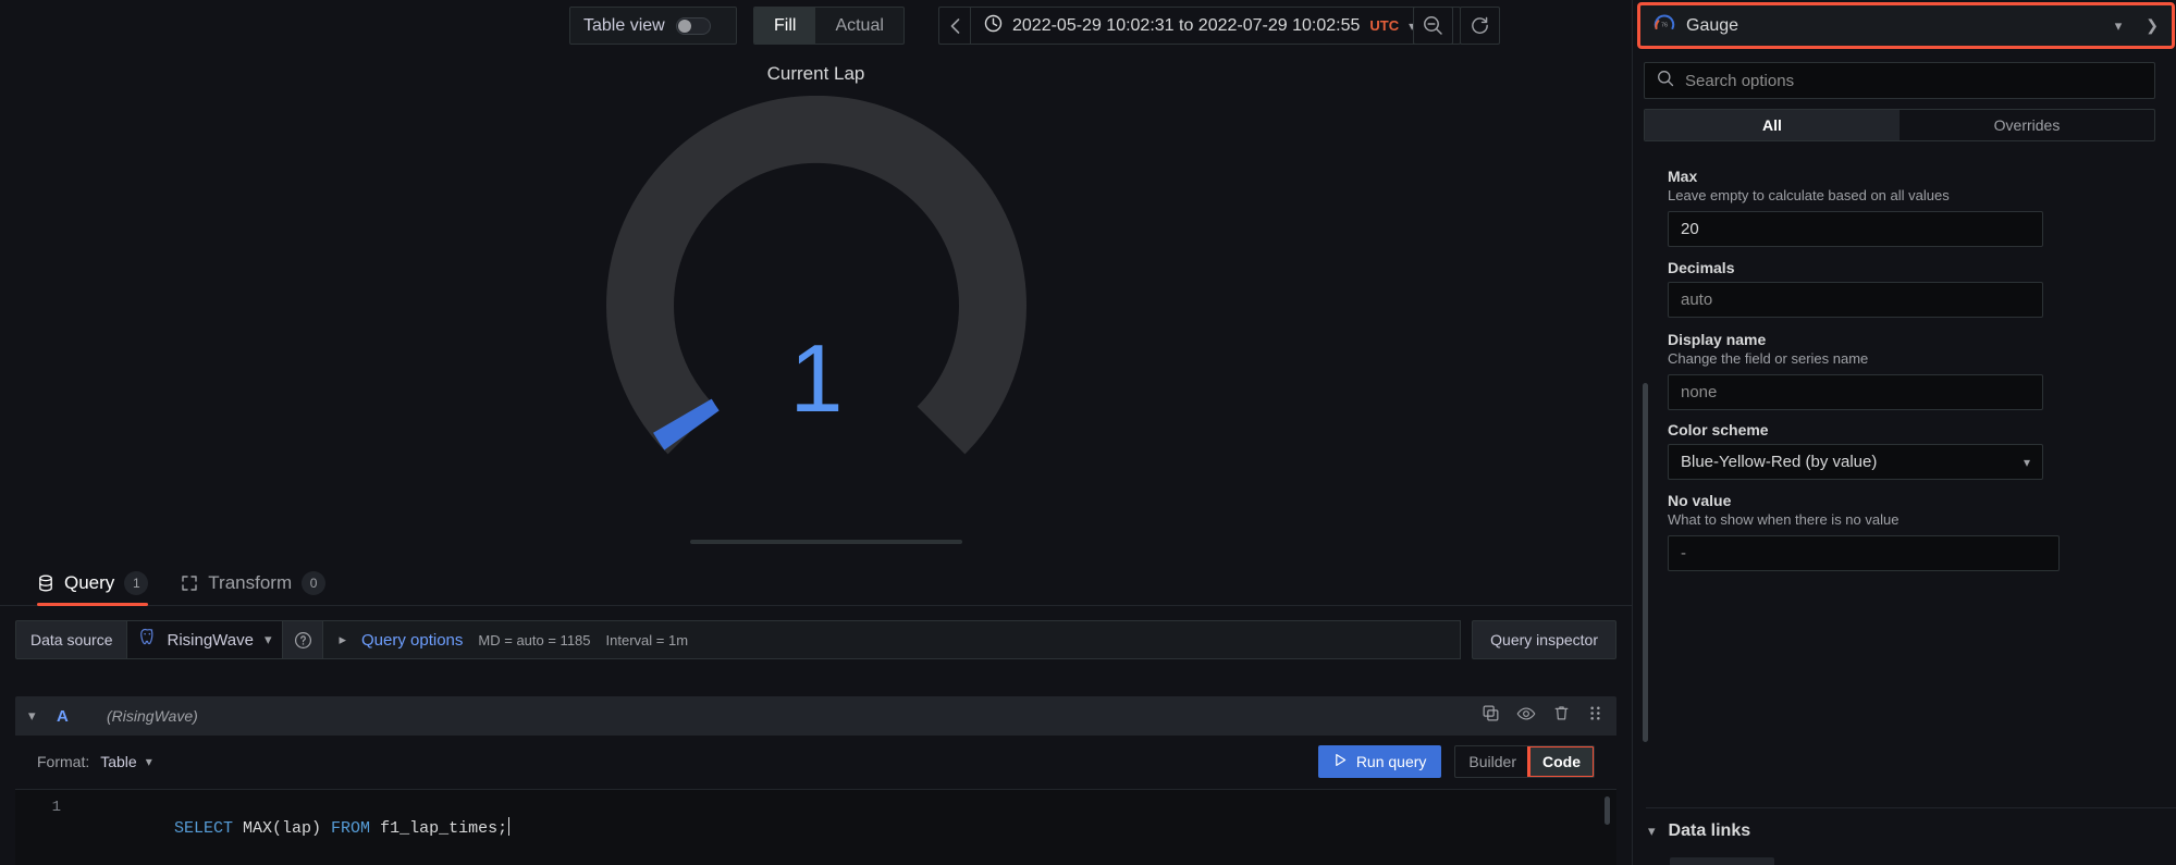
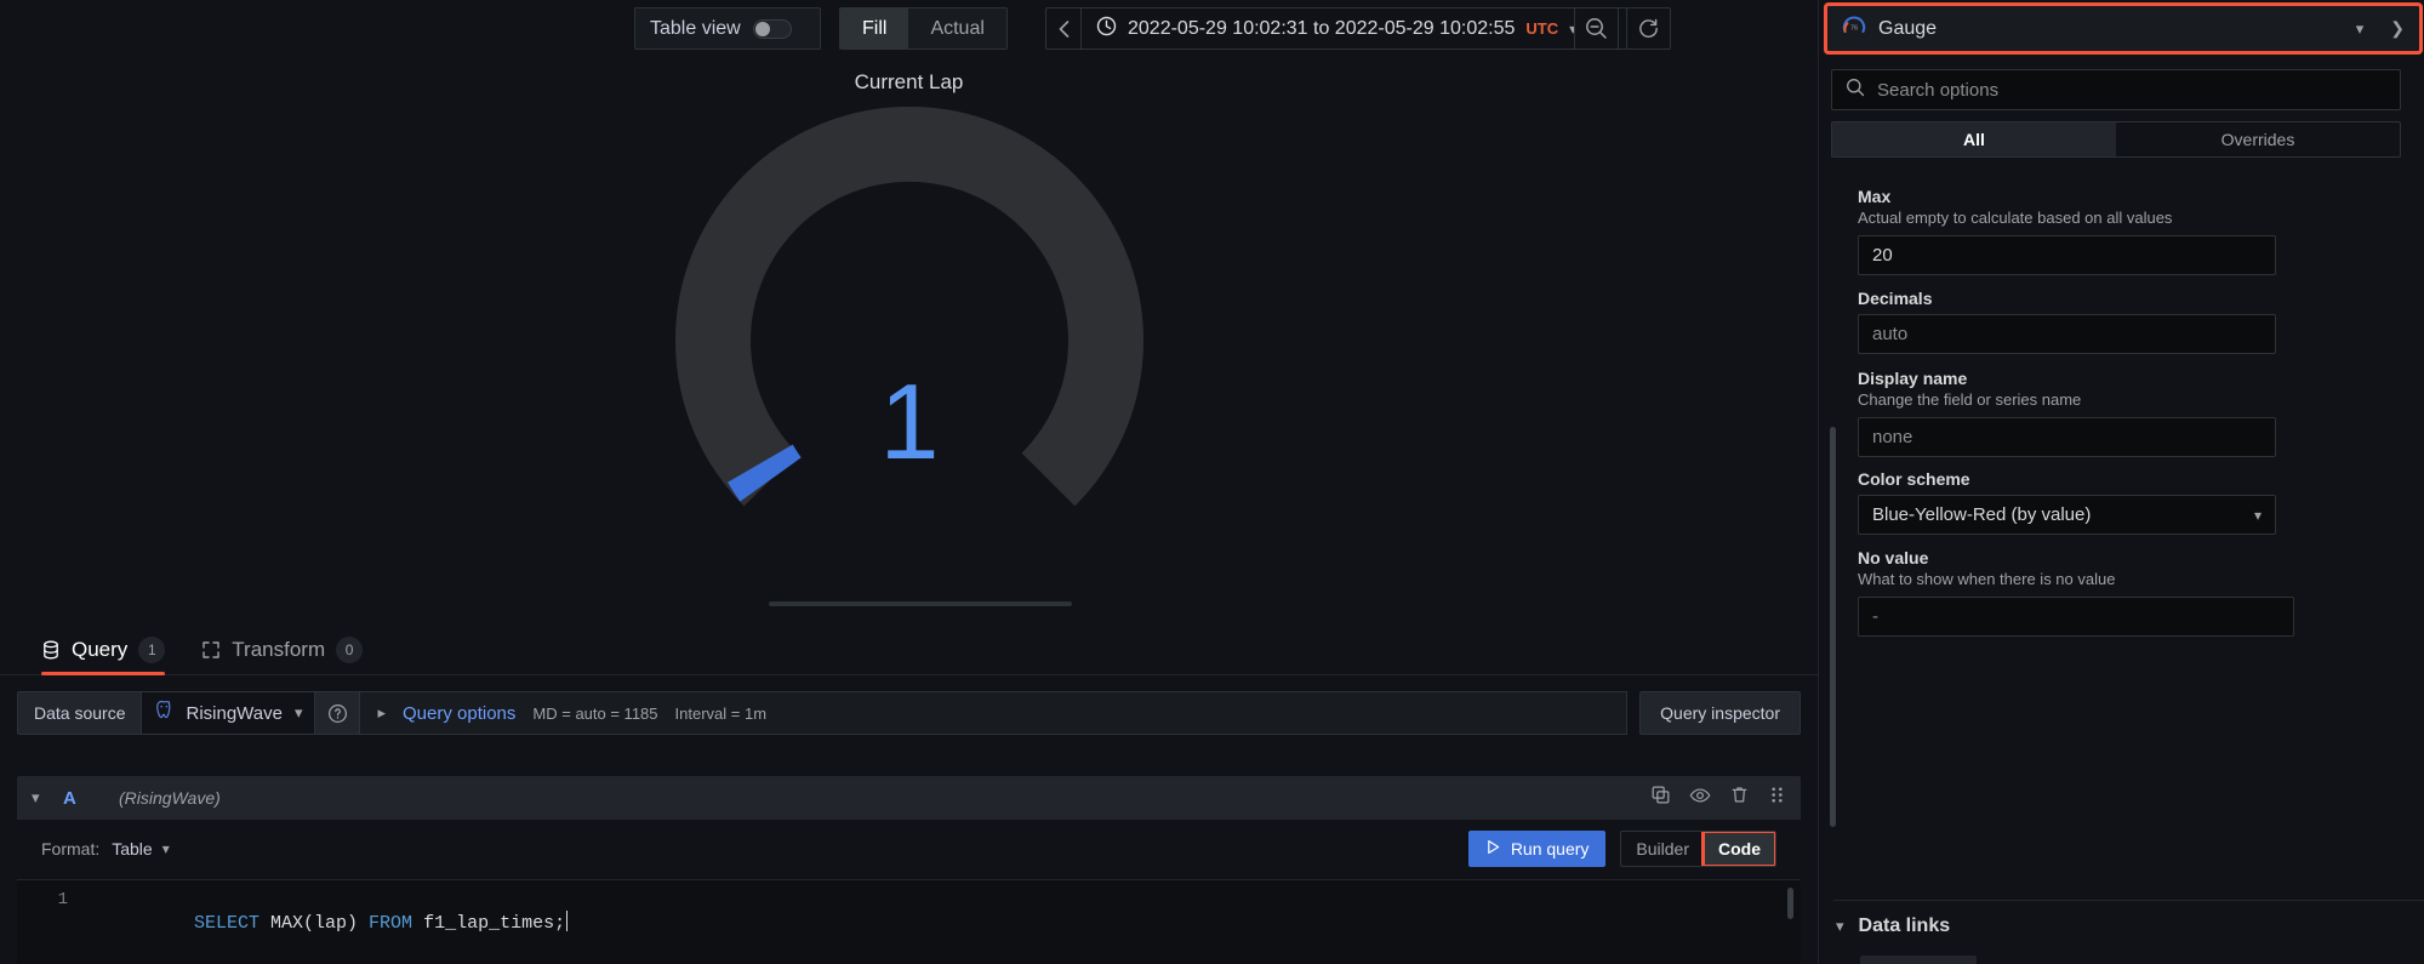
  Table view
  Fill
  Actual
- 2022-05-29 10:02:31 to 2022-07-29 10:02:55
+ 2022-05-29 10:02:31 to 2022-05-29 10:02:55
  UTC
  Current Lap
  1
  Query
  1
  Transform
  0
  Data source
  RisingWave
  ▾
  ▸
  Query options
  MD = auto = 1185
  Interval = 1m
  Query inspector
  ▾
  A
  (RisingWave)
  Format:
  Table
  ▾
  Run query
  Builder
  Code
  1
  SELECT MAX(lap) FROM f1_lap_times;
  Gauge
  ▾
  ❯
  Search options
  All
  Overrides
  Max
- Leave empty to calculate based on all values
+ Actual empty to calculate based on all values
  20
  Decimals
  auto
  Display name
  Change the field or series name
  none
  Color scheme
  Blue-Yellow-Red (by value)
  ▾
  No value
  What to show when there is no value
  -
  ▾
  Data links
